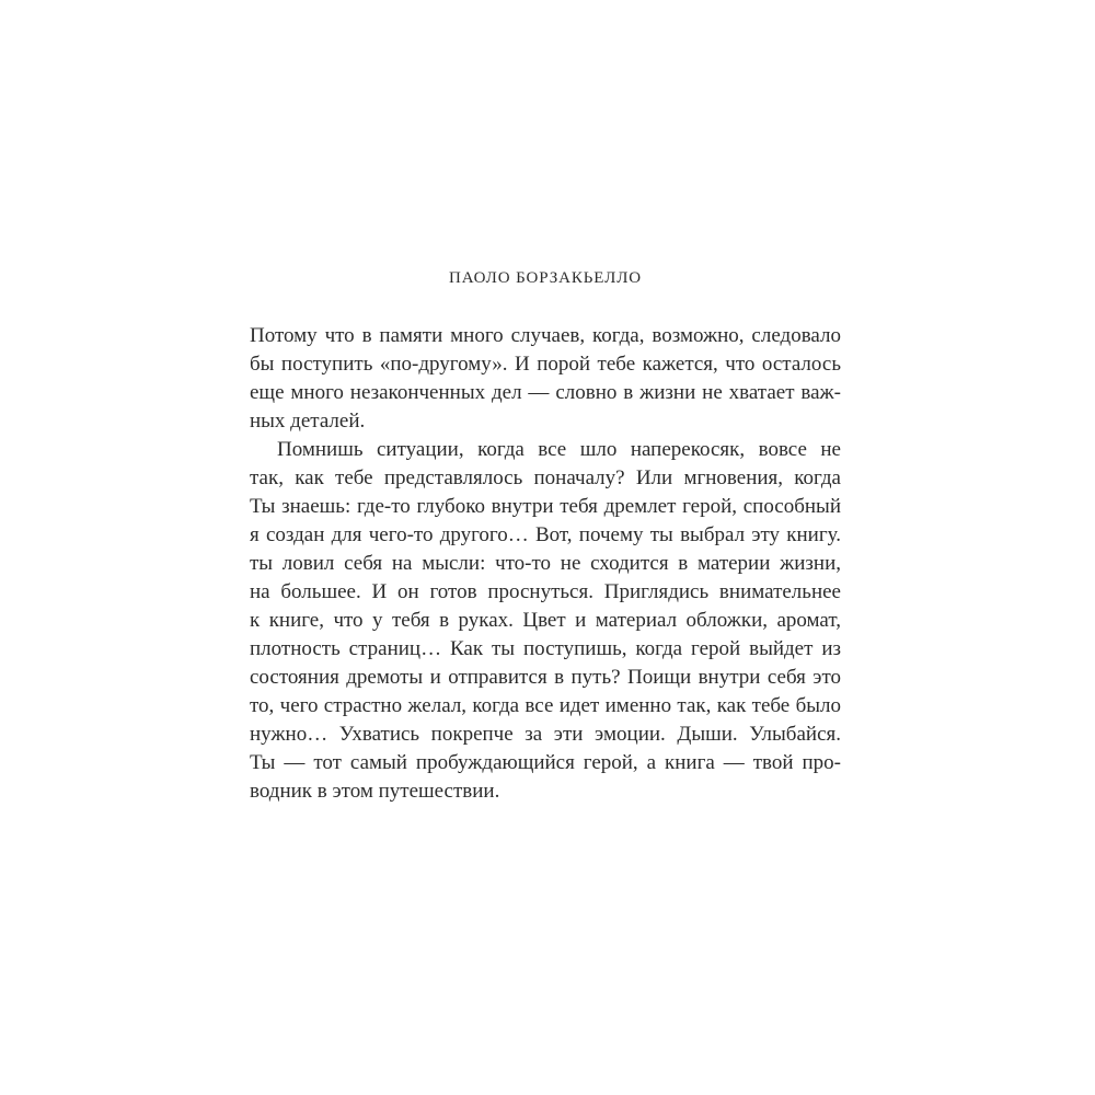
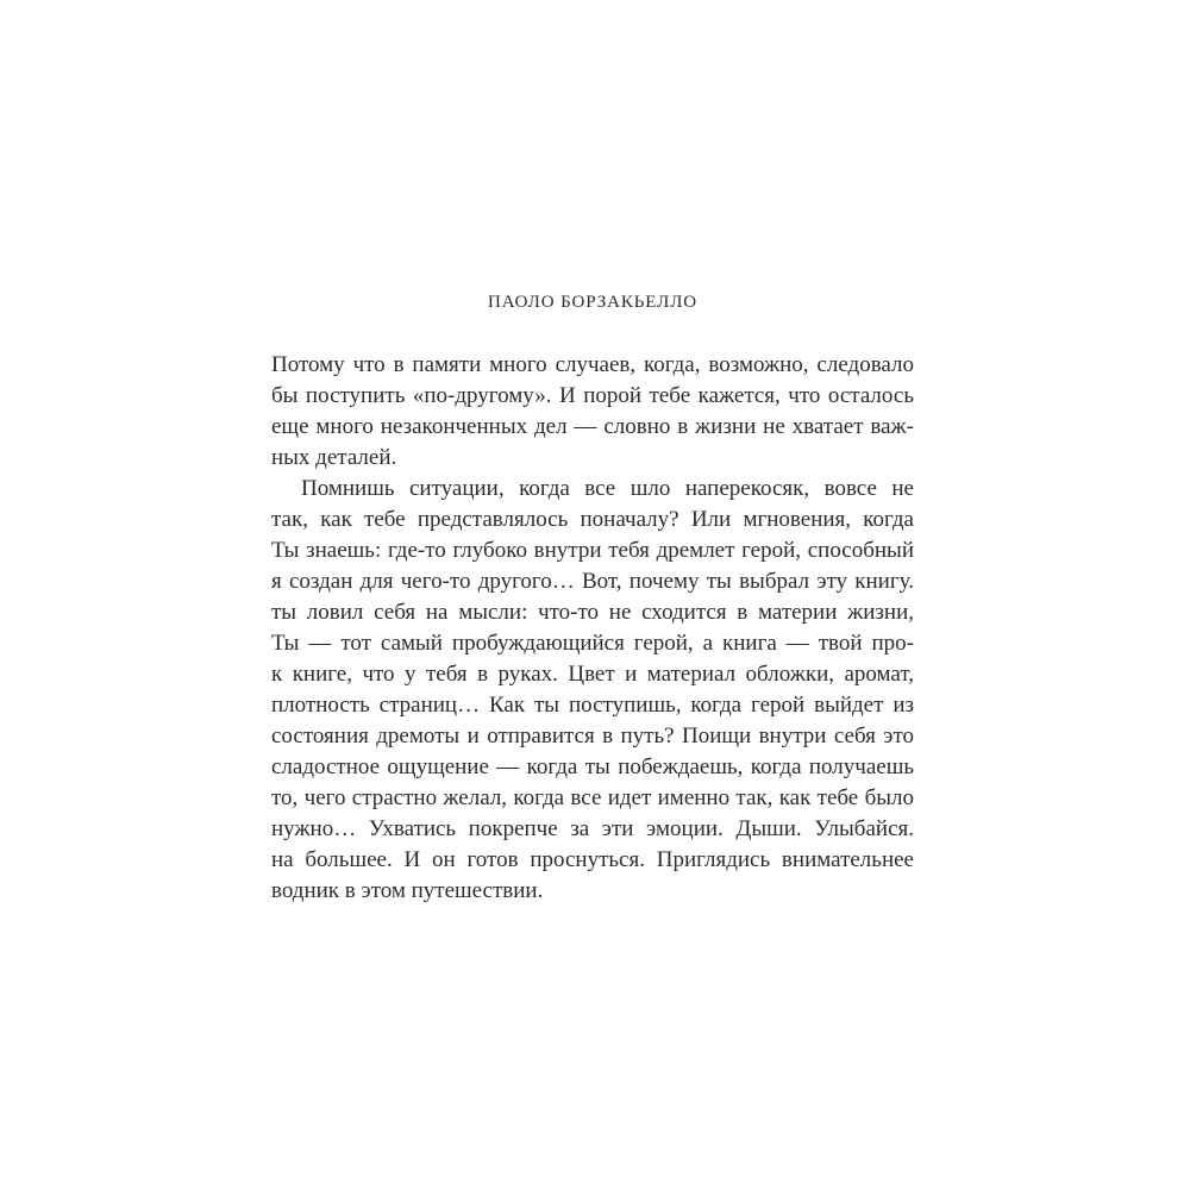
  ПАОЛО БОРЗАКЬЕЛЛО
  Потому что в памяти много случаев, когда, возможно, следовало
  бы поступить «по-другому». И порой тебе кажется, что осталось
  еще много незаконченных дел — словно в жизни не хватает важ-
  ных деталей.
  Помнишь ситуации, когда все шло наперекосяк, вовсе не
  так, как тебе представлялось поначалу? Или мгновения, когда
  Ты знаешь: где-то глубоко внутри тебя дремлет герой, способный
  я создан для чего-то другого… Вот, почему ты выбрал эту книгу.
  ты ловил себя на мысли: что-то не сходится в материи жизни,
- на большее. И он готов проснуться. Приглядись внимательнее
+ Ты — тот самый пробуждающийся герой, а книга — твой про-
  к книге, что у тебя в руках. Цвет и материал обложки, аромат,
  плотность страниц… Как ты поступишь, когда герой выйдет из
  состояния дремоты и отправится в путь? Поищи внутри себя это
+ сладостное ощущение — когда ты побеждаешь, когда получаешь
  то, чего страстно желал, когда все идет именно так, как тебе было
  нужно… Ухватись покрепче за эти эмоции. Дыши. Улыбайся.
- Ты — тот самый пробуждающийся герой, а книга — твой про-
+ на большее. И он готов проснуться. Приглядись внимательнее
  водник в этом путешествии.
